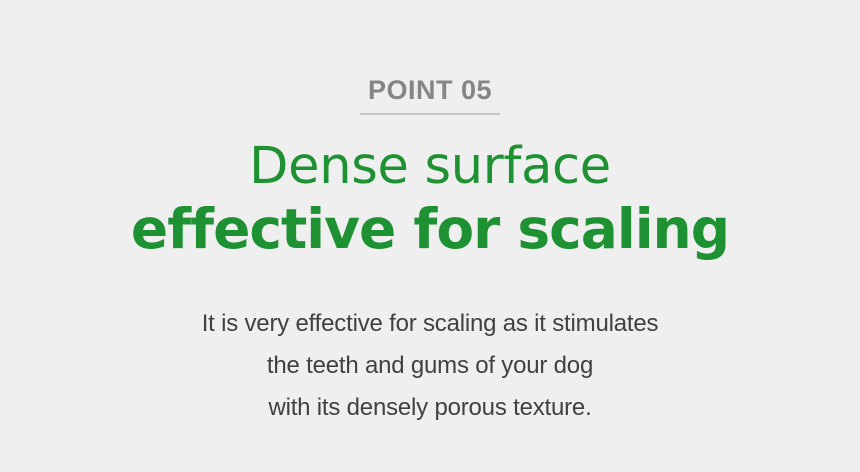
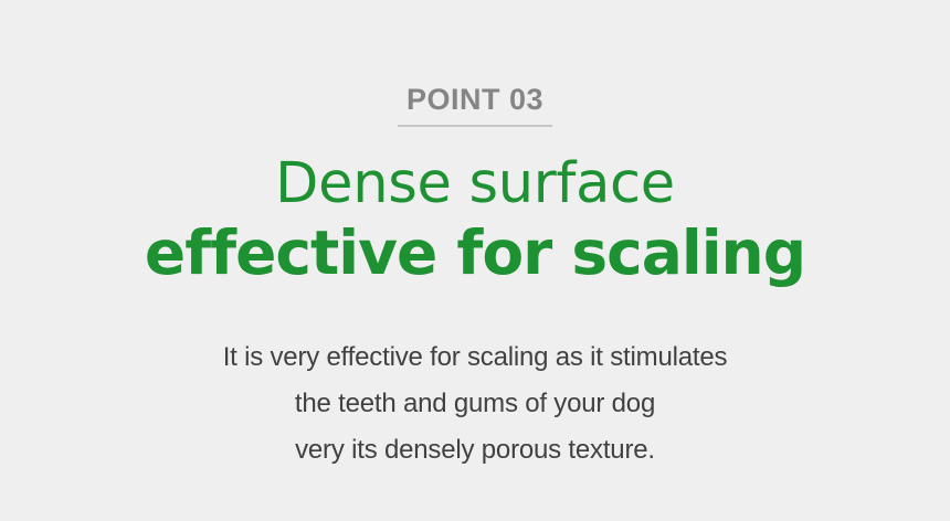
- POINT 05
+ POINT 03
  Dense surface
  effective for scaling
  It is very effective for scaling as it stimulates
  the teeth and gums of your dog
- with its densely porous texture.
+ very its densely porous texture.
